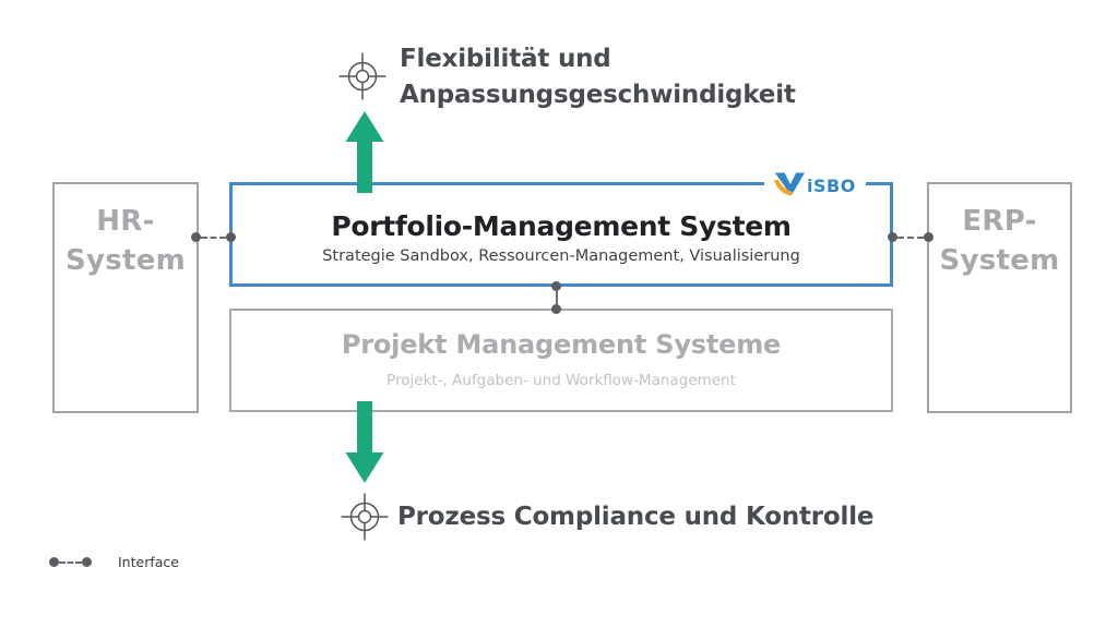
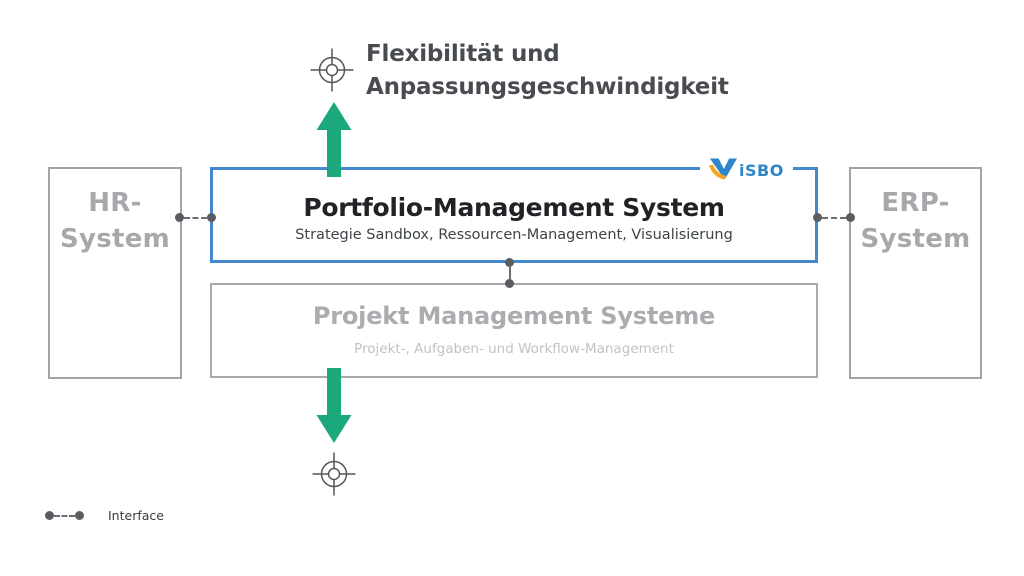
  Flexibilität und
  Anpassungsgeschwindigkeit
  HR-
  System
  ERP-
  System
  Portfolio-Management System
  Strategie Sandbox, Ressourcen-Management, Visualisierung
  iSBO
  Projekt Management Systeme
  Projekt-, Aufgaben- und Workflow-Management
- Prozess Compliance und Kontrolle
  Interface
